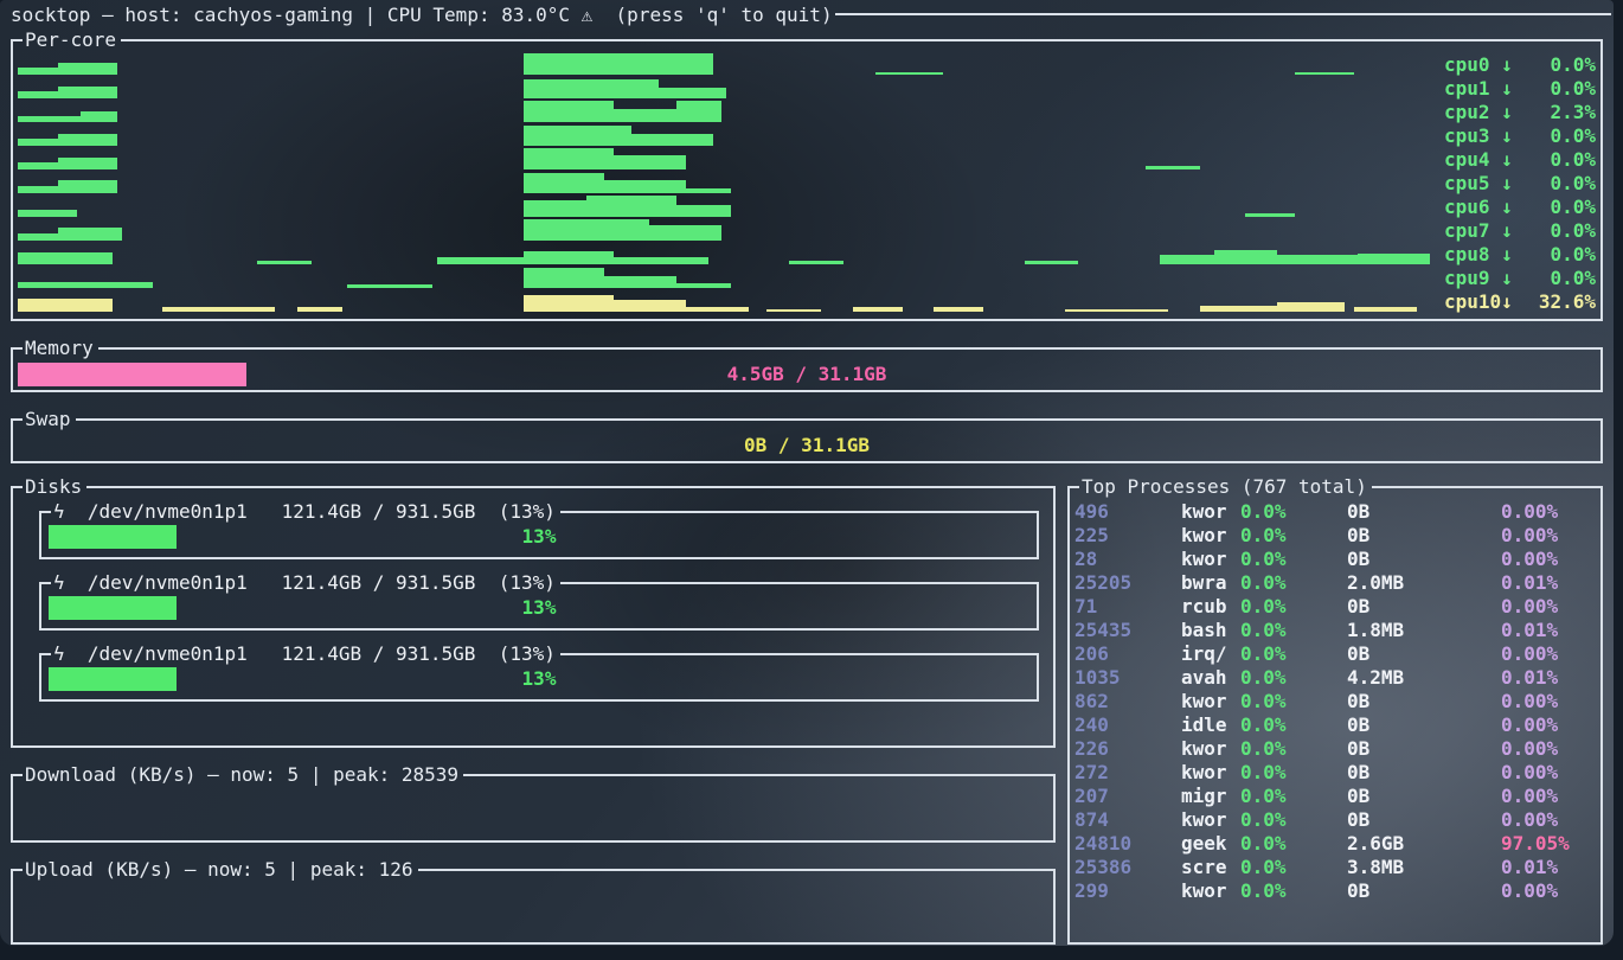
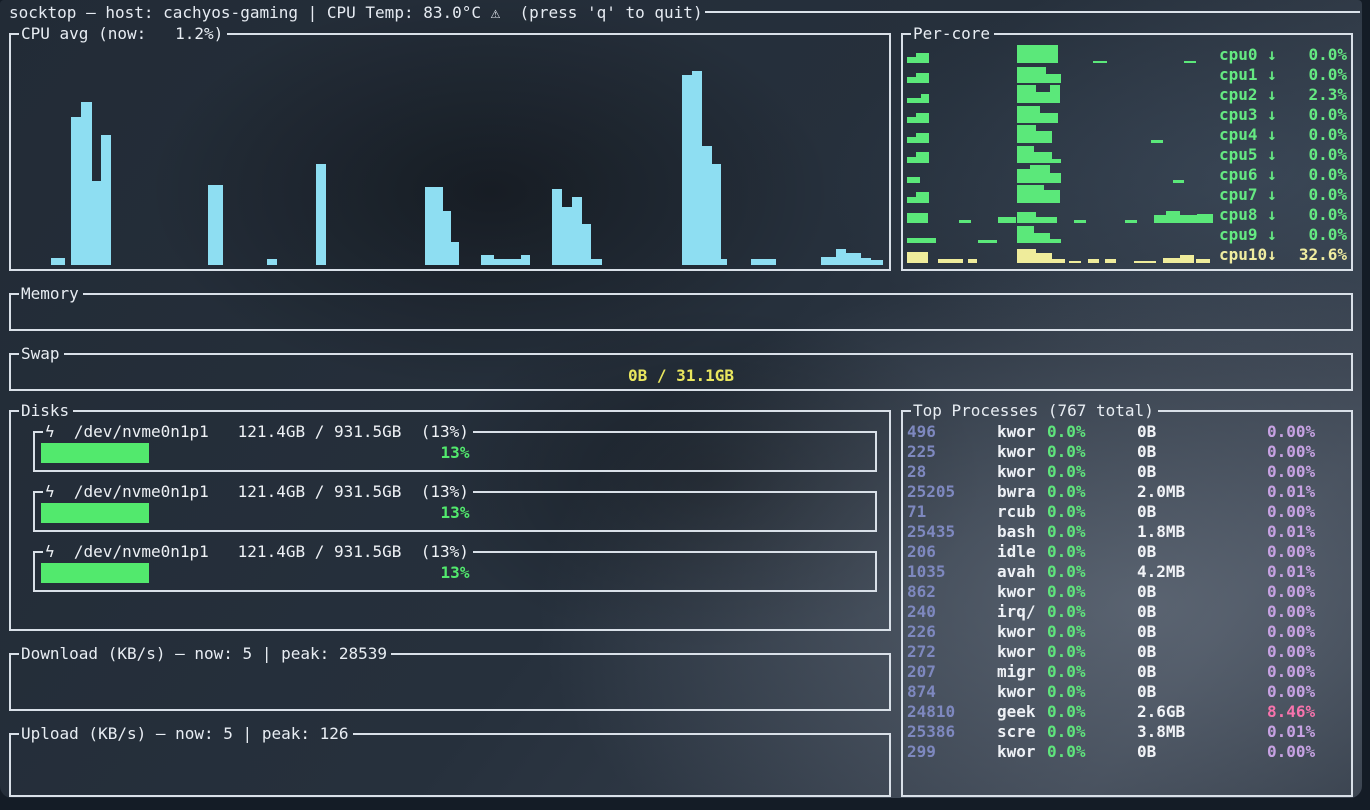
  socktop — host: cachyos-gaming | CPU Temp: 83.0°C
  ⚠
  (press 'q' to quit)
+ CPU avg (now: 1.2%)
  Per-core
  cpu0
  ↓
  0.0%
  cpu1
  ↓
  0.0%
  cpu2
  ↓
  2.3%
  cpu3
  ↓
  0.0%
  cpu4
  ↓
  0.0%
  cpu5
  ↓
  0.0%
  cpu6
  ↓
  0.0%
  cpu7
  ↓
  0.0%
  cpu8
  ↓
  0.0%
  cpu9
  ↓
  0.0%
  cpu10
  ↓
  32.6%
  Memory
- 4.5GB / 31.1GB
  Swap
  0B / 31.1GB
  Disks
  ϟ /dev/nvme0n1p1 121.4GB / 931.5GB (13%)
  13%
  ϟ /dev/nvme0n1p1 121.4GB / 931.5GB (13%)
  13%
  ϟ /dev/nvme0n1p1 121.4GB / 931.5GB (13%)
  13%
  Download (KB/s) — now: 5 | peak: 28539
  Upload (KB/s) — now: 5 | peak: 126
  Top Processes (767 total)
  496
  kwor
  0.0%
  0B
  0.00%
  225
  kwor
  0.0%
  0B
  0.00%
  28
  kwor
  0.0%
  0B
  0.00%
  25205
  bwra
  0.0%
  2.0MB
  0.01%
  71
  rcub
  0.0%
  0B
  0.00%
  25435
  bash
  0.0%
  1.8MB
  0.01%
  206
- irq/
+ idle
  0.0%
  0B
  0.00%
  1035
  avah
  0.0%
  4.2MB
  0.01%
  862
  kwor
  0.0%
  0B
  0.00%
  240
- idle
+ irq/
  0.0%
  0B
  0.00%
  226
  kwor
  0.0%
  0B
  0.00%
  272
  kwor
  0.0%
  0B
  0.00%
  207
  migr
  0.0%
  0B
  0.00%
  874
  kwor
  0.0%
  0B
  0.00%
  24810
  geek
  0.0%
  2.6GB
- 97.05%
+ 8.46%
  25386
  scre
  0.0%
  3.8MB
  0.01%
  299
  kwor
  0.0%
  0B
  0.00%
